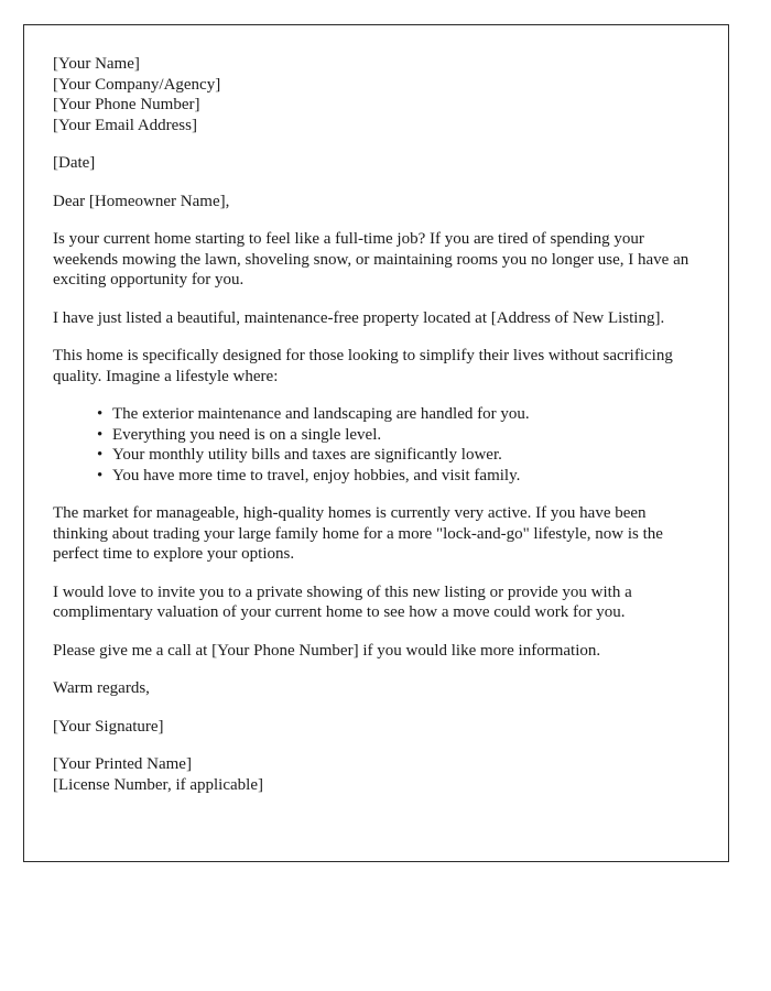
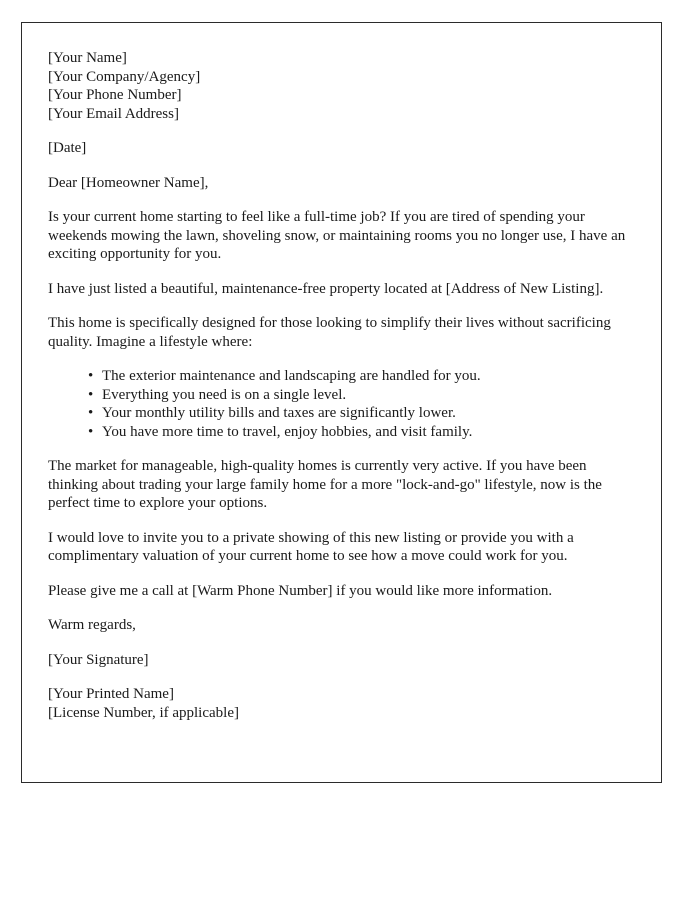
  [Your Name]
  [Your Company/Agency]
  [Your Phone Number]
  [Your Email Address]
  [Date]
  Dear [Homeowner Name],
  Is your current home starting to feel like a full-time job? If you are tired of spending your weekends mowing the lawn, shoveling snow, or maintaining rooms you no longer use, I have an exciting opportunity for you.
  I have just listed a beautiful, maintenance-free property located at [Address of New Listing].
  This home is specifically designed for those looking to simplify their lives without sacrificing quality. Imagine a lifestyle where:
  The exterior maintenance and landscaping are handled for you.
  Everything you need is on a single level.
  Your monthly utility bills and taxes are significantly lower.
  You have more time to travel, enjoy hobbies, and visit family.
  The market for manageable, high-quality homes is currently very active. If you have been thinking about trading your large family home for a more "lock-and-go" lifestyle, now is the perfect time to explore your options.
  I would love to invite you to a private showing of this new listing or provide you with a complimentary valuation of your current home to see how a move could work for you.
- Please give me a call at [Your Phone Number] if you would like more information.
+ Please give me a call at [Warm Phone Number] if you would like more information.
  Warm regards,
  [Your Signature]
  [Your Printed Name]
  [License Number, if applicable]
